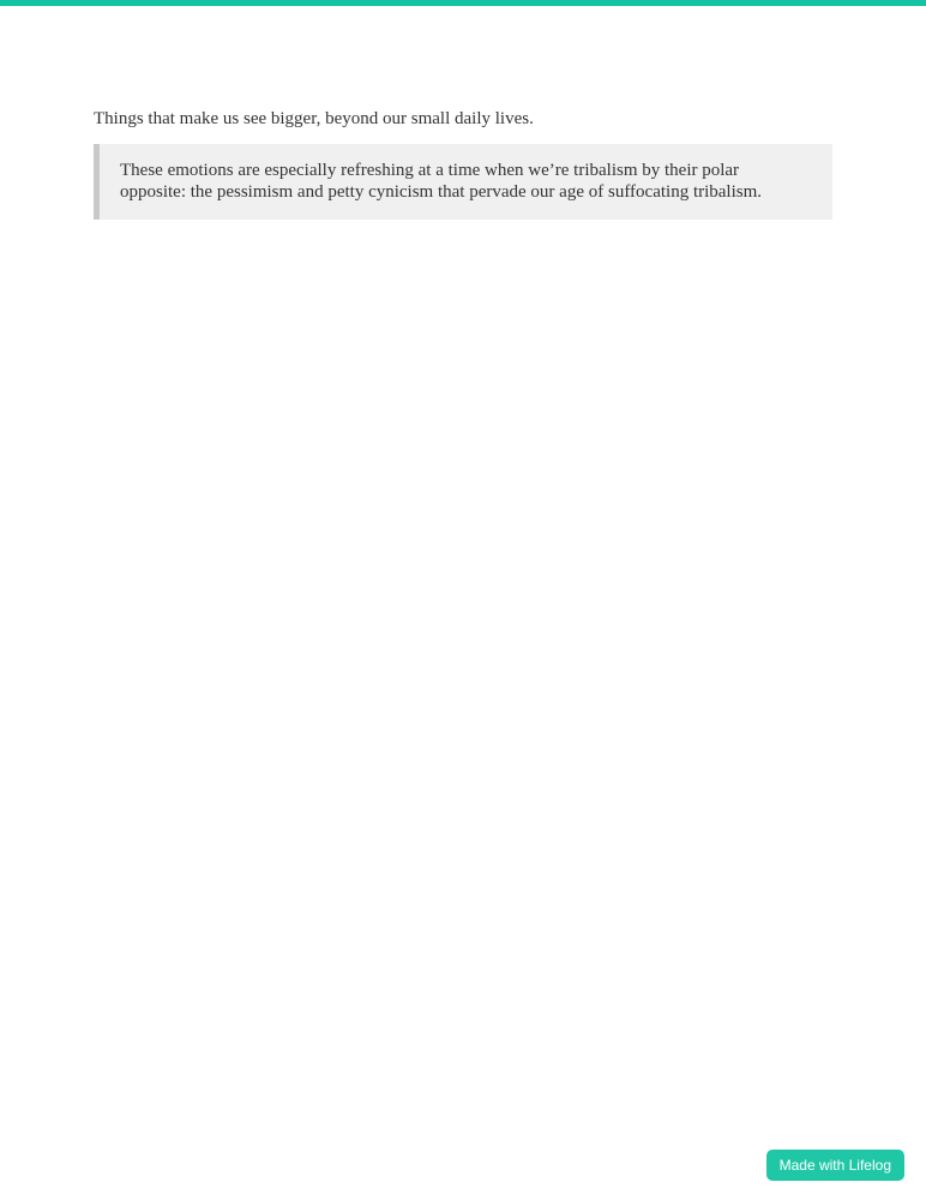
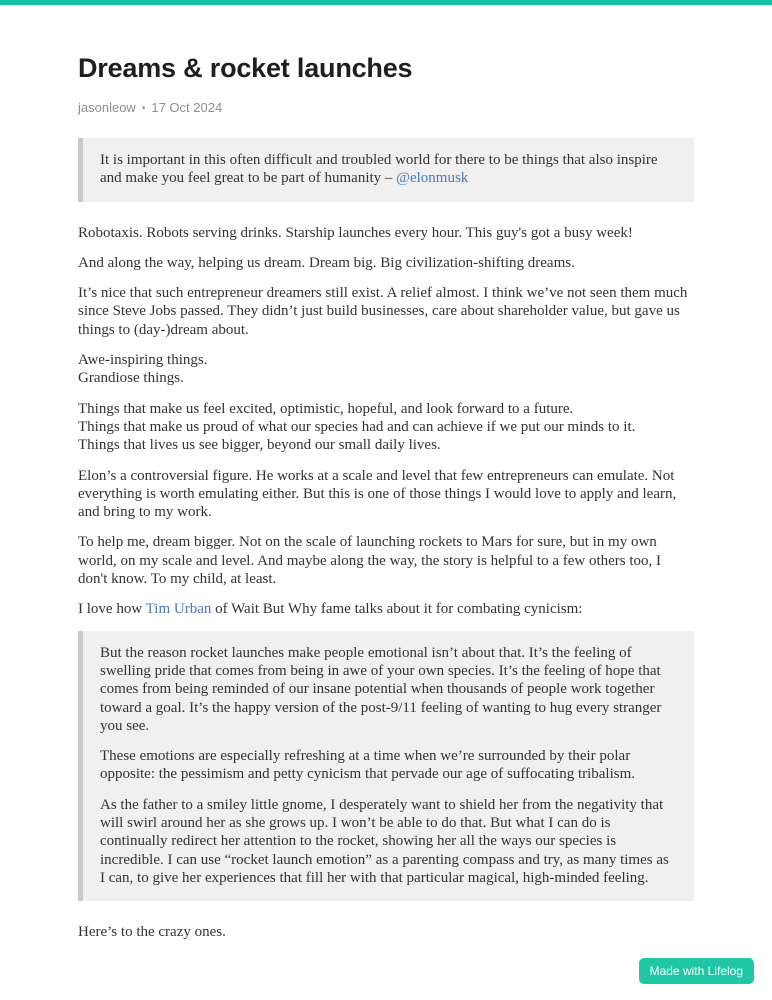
+ Dreams & rocket launches
+ jasonleow • 17 Oct 2024
+ It is important in this often difficult and troubled world for there to be things that also inspire and make you feel great to be part of humanity – @elonmusk
+ Robotaxis. Robots serving drinks. Starship launches every hour. This guy's got a busy week!
+ And along the way, helping us dream. Dream big. Big civilization-shifting dreams.
+ It’s nice that such entrepreneur dreamers still exist. A relief almost. I think we’ve not seen them much since Steve Jobs passed. They didn’t just build businesses, care about shareholder value, but gave us things to (day-)dream about.
+ Awe-inspiring things.
+ Grandiose things.
+ Things that make us feel excited, optimistic, hopeful, and look forward to a future.
+ Things that make us proud of what our species had and can achieve if we put our minds to it.
- Things that make us see bigger, beyond our small daily lives.
+ Things that lives us see bigger, beyond our small daily lives.
+ Elon’s a controversial figure. He works at a scale and level that few entrepreneurs can emulate. Not everything is worth emulating either. But this is one of those things I would love to apply and learn, and bring to my work.
+ To help me, dream bigger. Not on the scale of launching rockets to Mars for sure, but in my own world, on my scale and level. And maybe along the way, the story is helpful to a few others too, I don't know. To my child, at least.
+ I love how Tim Urban of Wait But Why fame talks about it for combating cynicism:
+ But the reason rocket launches make people emotional isn’t about that. It’s the feeling of swelling pride that comes from being in awe of your own species. It’s the feeling of hope that comes from being reminded of our insane potential when thousands of people work together toward a goal. It’s the happy version of the post-9/11 feeling of wanting to hug every stranger you see.
- These emotions are especially refreshing at a time when we’re tribalism by their polar opposite: the pessimism and petty cynicism that pervade our age of suffocating tribalism.
+ These emotions are especially refreshing at a time when we’re surrounded by their polar opposite: the pessimism and petty cynicism that pervade our age of suffocating tribalism.
+ As the father to a smiley little gnome, I desperately want to shield her from the negativity that will swirl around her as she grows up. I won’t be able to do that. But what I can do is continually redirect her attention to the rocket, showing her all the ways our species is incredible. I can use “rocket launch emotion” as a parenting compass and try, as many times as I can, to give her experiences that fill her with that particular magical, high-minded feeling.
+ Here’s to the crazy ones.
  Made with Lifelog
